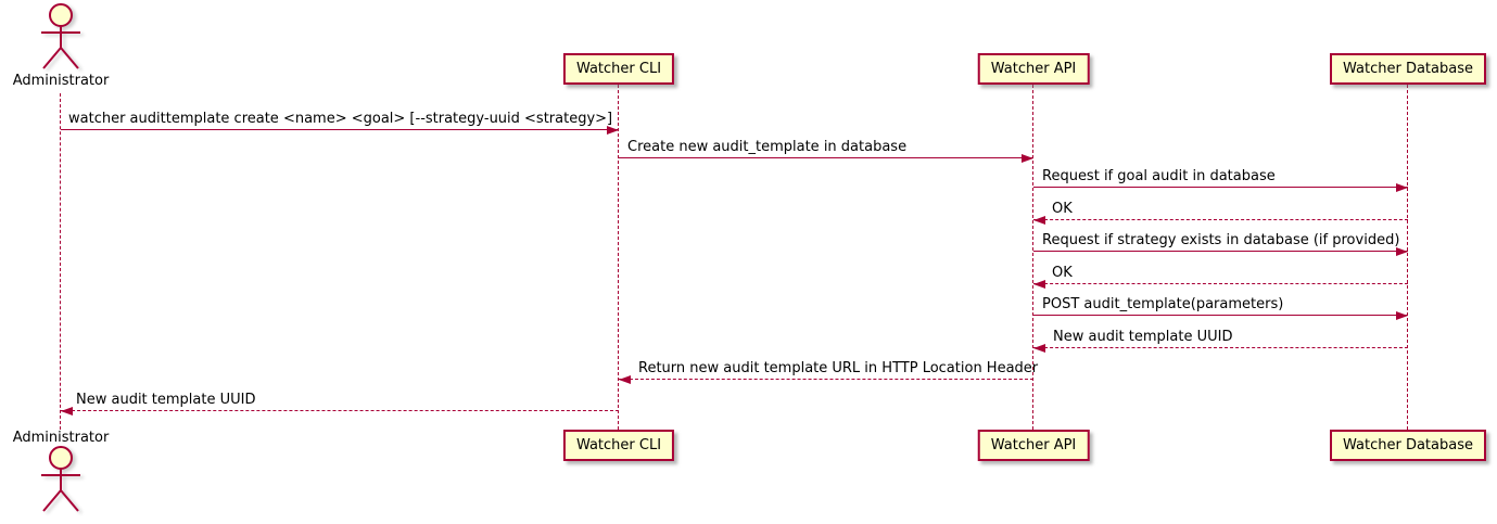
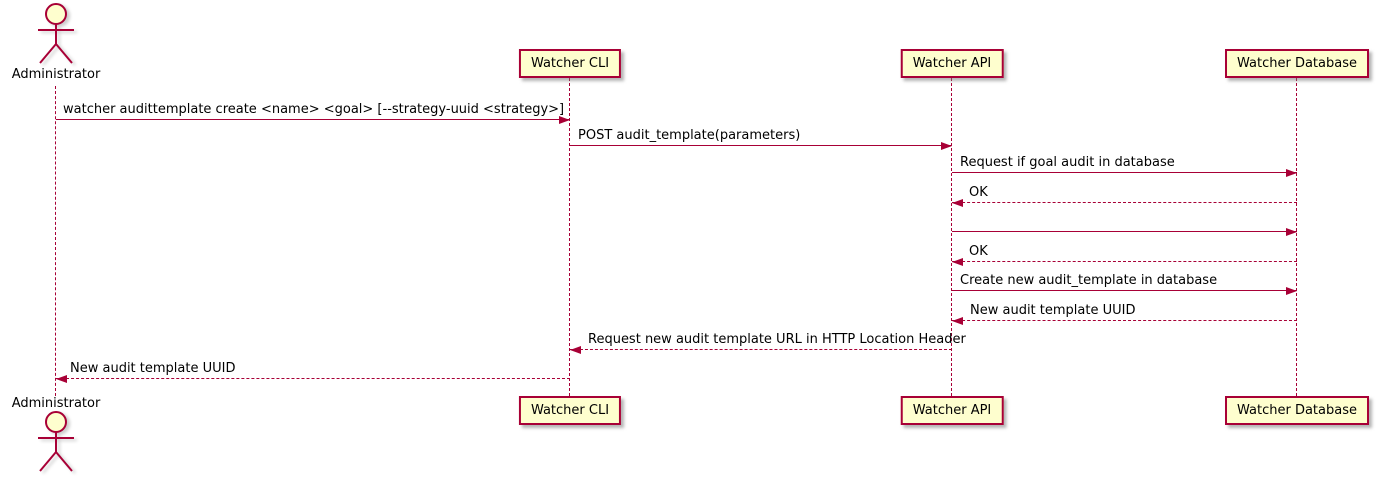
  Administrator
  Watcher CLI
  Watcher API
  Watcher Database
  watcher audittemplate create <name> <goal> [--strategy-uuid <strategy>]
- Create new audit_template in database
+ POST audit_template(parameters)
  Request if goal audit in database
  OK
- Request if strategy exists in database (if provided)
  OK
- POST audit_template(parameters)
+ Create new audit_template in database
  New audit template UUID
- Return new audit template URL in HTTP Location Header
+ Request new audit template URL in HTTP Location Header
  New audit template UUID
  Administrator
  Watcher CLI
  Watcher API
  Watcher Database
